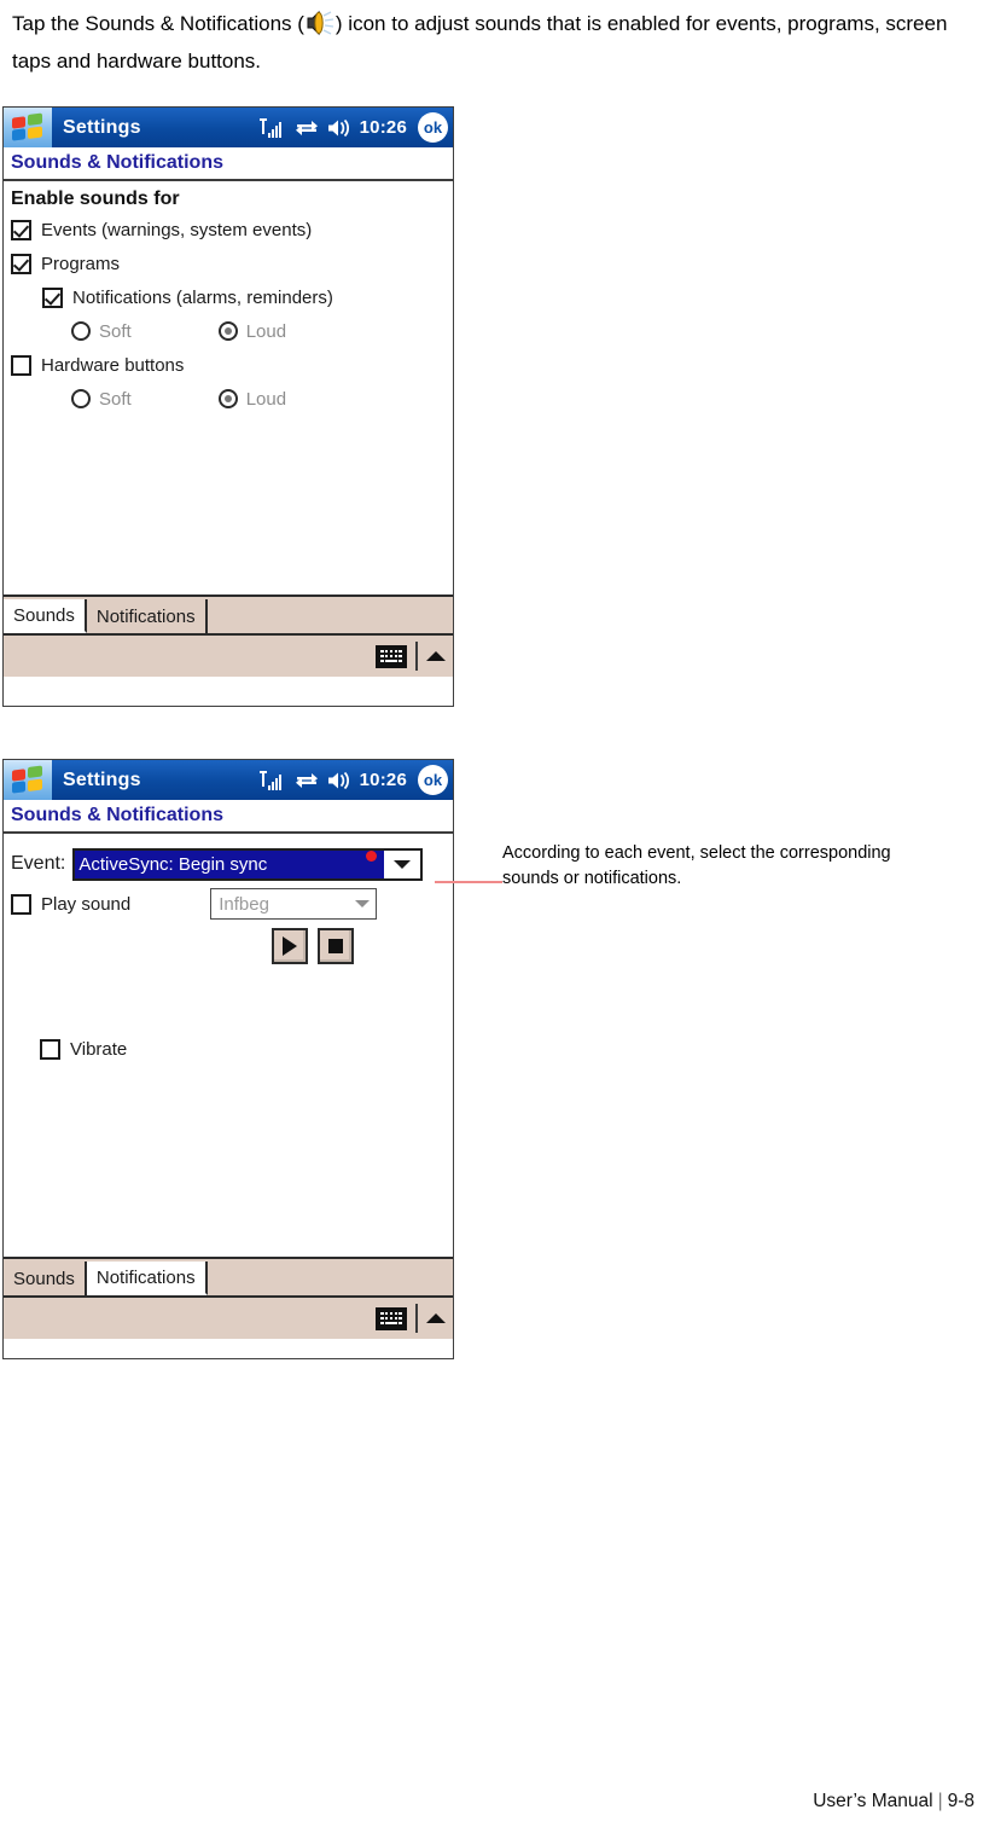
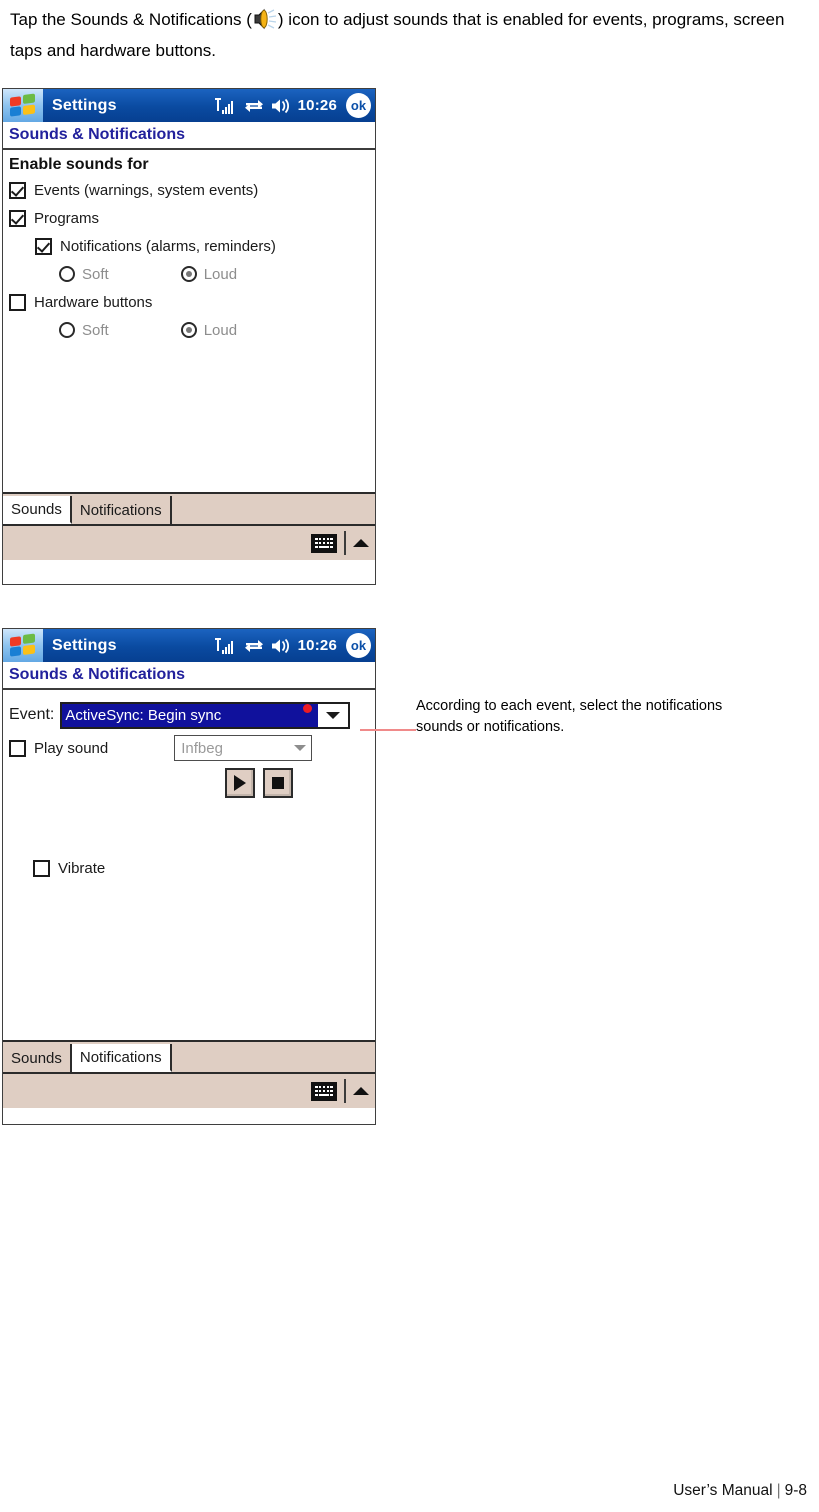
  Tap the Sounds & Notifications ( ) icon to adjust sounds that is enabled for events, programs, screen taps and hardware buttons.
  Settings
  10:26
  ok
  Sounds & Notifications
  Enable sounds for
  Events (warnings, system events)
  Programs
  Notifications (alarms, reminders)
  Soft
  Loud
  Hardware buttons
  Soft
  Loud
  Sounds
  Notifications
  Settings
  10:26
  ok
  Sounds & Notifications
  Event:
  ActiveSync: Begin sync
  Play sound
  Infbeg
  Vibrate
  Sounds
  Notifications
- According to each event, select the corresponding sounds or notifications.
+ According to each event, select the notifications sounds or notifications.
  User’s Manual | 9-8
